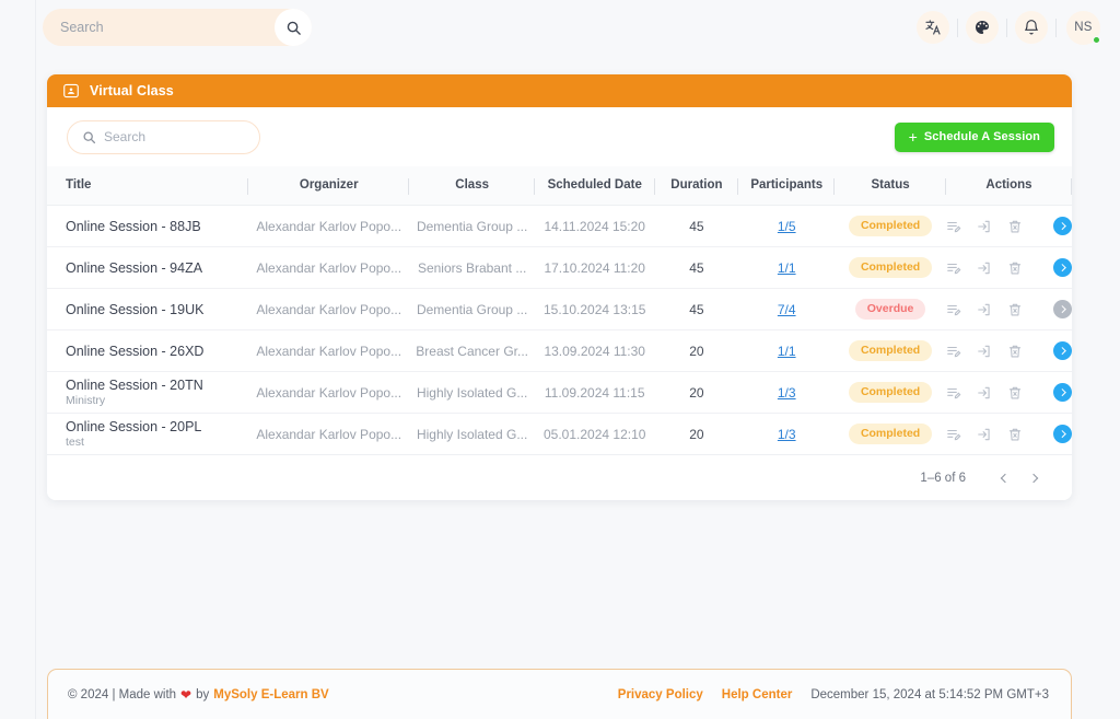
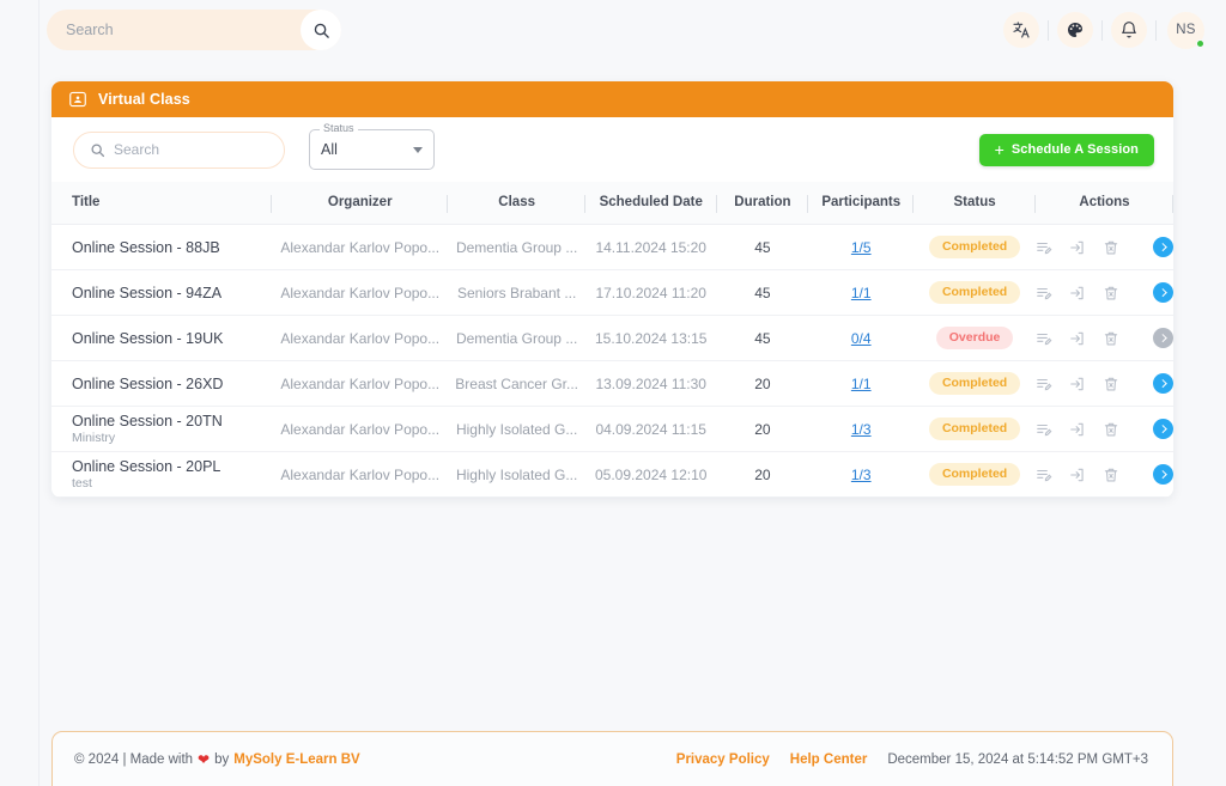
  Search
  NS
  Virtual Class
  Search
+ Status
+ All
  +
  Schedule A Session
  Title	Organizer	Class	Scheduled Date	Duration	Participants	Status	Actions
  Online Session - 88JB	Alexandar Karlov Popo...	Dementia Group ...	14.11.2024 15:20	45	1/5	Completed
  Online Session - 94ZA	Alexandar Karlov Popo...	Seniors Brabant ...	17.10.2024 11:20	45	1/1	Completed
- Online Session - 19UK	Alexandar Karlov Popo...	Dementia Group ...	15.10.2024 13:15	45	7/4	Overdue
+ Online Session - 19UK	Alexandar Karlov Popo...	Dementia Group ...	15.10.2024 13:15	45	0/4	Overdue
  Online Session - 26XD	Alexandar Karlov Popo...	Breast Cancer Gr...	13.09.2024 11:30	20	1/1	Completed
- Online Session - 20TNMinistry	Alexandar Karlov Popo...	Highly Isolated G...	11.09.2024 11:15	20	1/3	Completed
+ Online Session - 20TNMinistry	Alexandar Karlov Popo...	Highly Isolated G...	04.09.2024 11:15	20	1/3	Completed
- Online Session - 20PLtest	Alexandar Karlov Popo...	Highly Isolated G...	05.01.2024 12:10	20	1/3	Completed
+ Online Session - 20PLtest	Alexandar Karlov Popo...	Highly Isolated G...	05.09.2024 12:10	20	1/3	Completed
- 1–6 of 6
  © 2024 | Made with
  ❤
  by
  MySoly E-Learn BV
  Privacy Policy
  Help Center
  December 15, 2024 at 5:14:52 PM GMT+3
